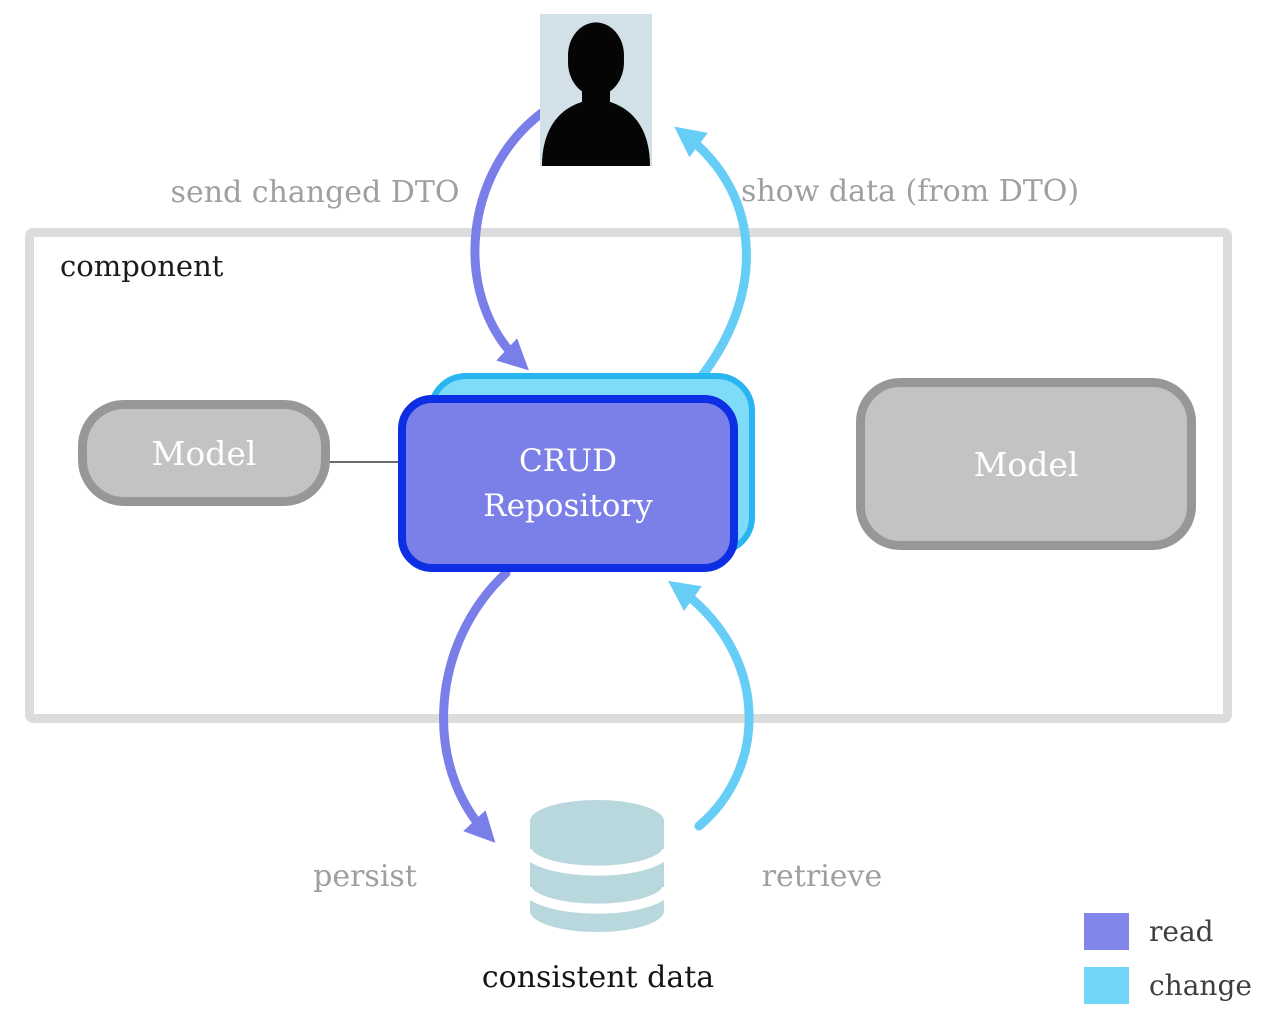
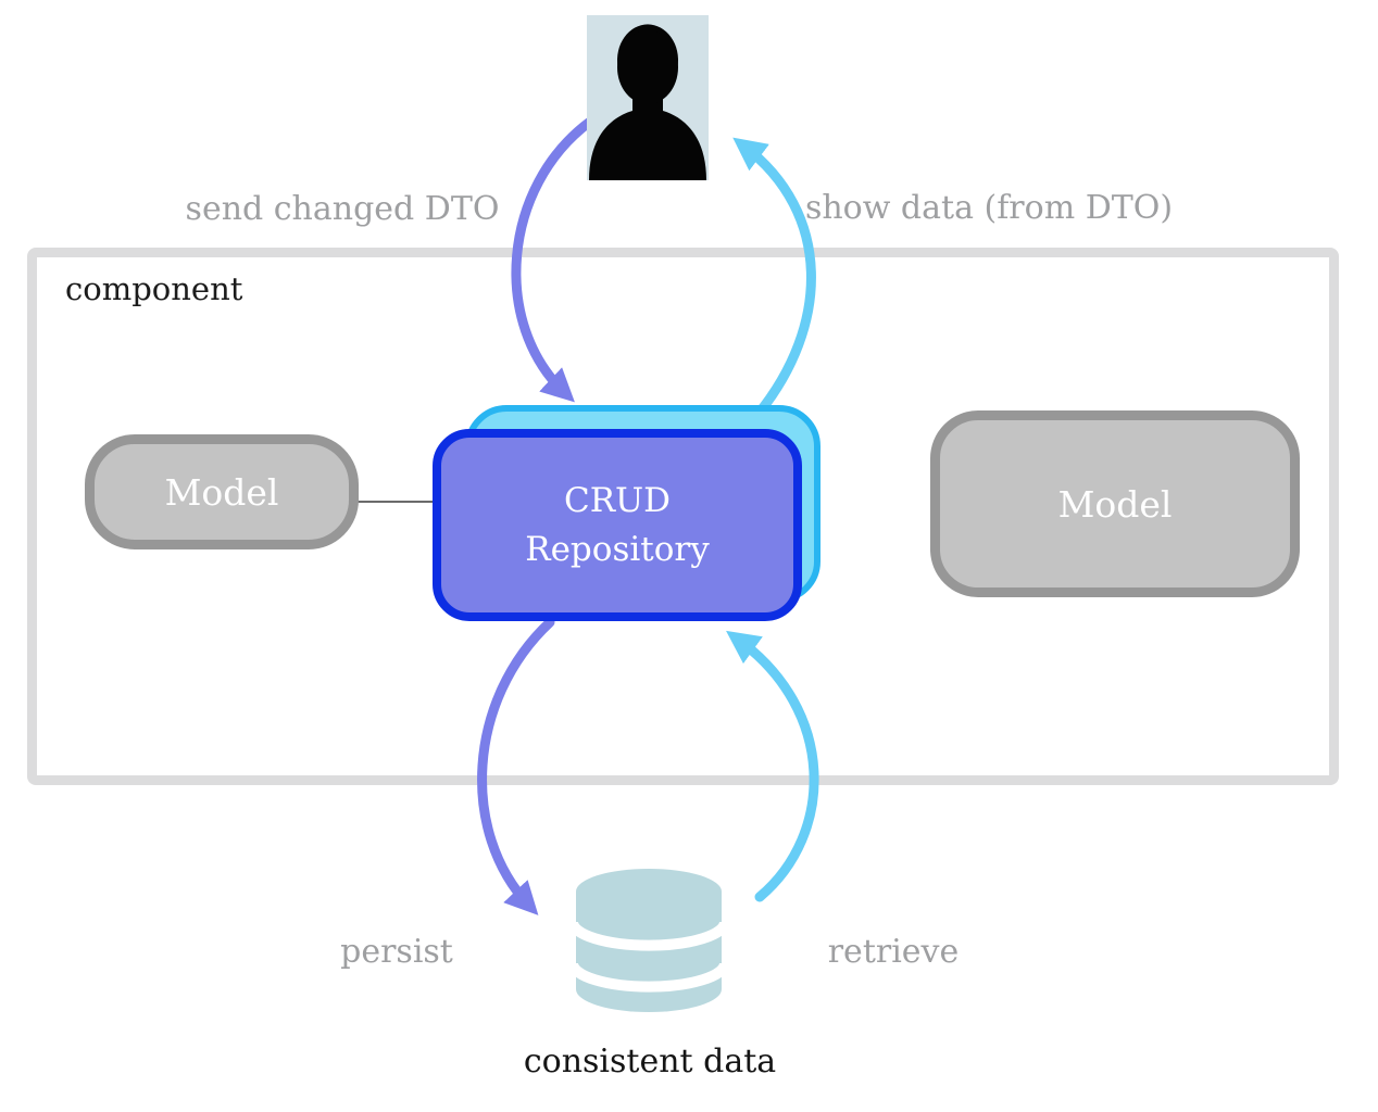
  component
  send changed DTO
  show data (from DTO)
  persist
  retrieve
  Model
  CRUD
  Repository
  Model
  consistent data
- read
- change
